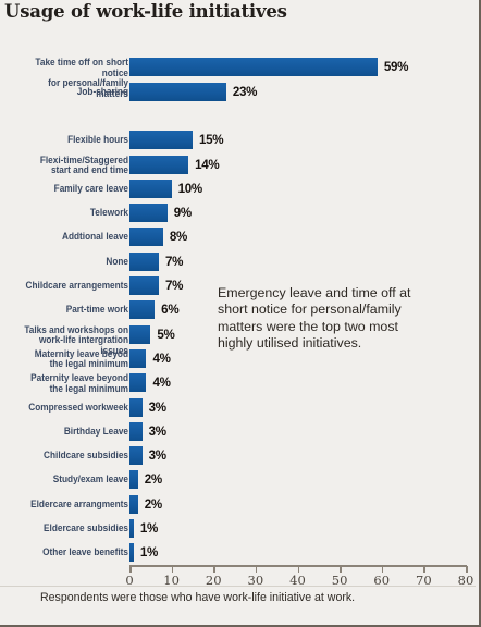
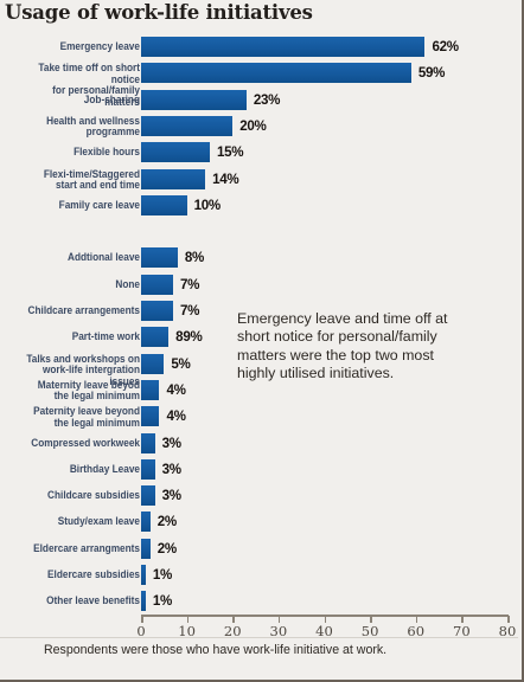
  Usage of work-life initiatives
+ Emergency leave
+ 62%
  Take time off on short notice
  for personal/family matters
  59%
  Job-sharing
  23%
+ Health and wellness
+ programme
+ 20%
  Flexible hours
  15%
  Flexi-time/Staggered
  start and end time
  14%
  Family care leave
  10%
- Telework
- 9%
  Addtional leave
  8%
  None
  7%
  Childcare arrangements
  7%
  Part-time work
- 6%
+ 89%
  Talks and workshops on
  work-life intergration issues
  5%
  Maternity leave beyod
  the legal minimum
  4%
  Paternity leave beyond
  the legal minimum
  4%
  Compressed workweek
  3%
  Birthday Leave
  3%
  Childcare subsidies
  3%
  Study/exam leave
  2%
  Eldercare arrangments
  2%
  Eldercare subsidies
  1%
  Other leave benefits
  1%
  Emergency leave and time off at
  short notice for personal/family
  matters were the top two most
  highly utilised initiatives.
  0
  10
  20
  30
  40
  50
  60
  70
  80
  Respondents were those who have work-life initiative at work.
